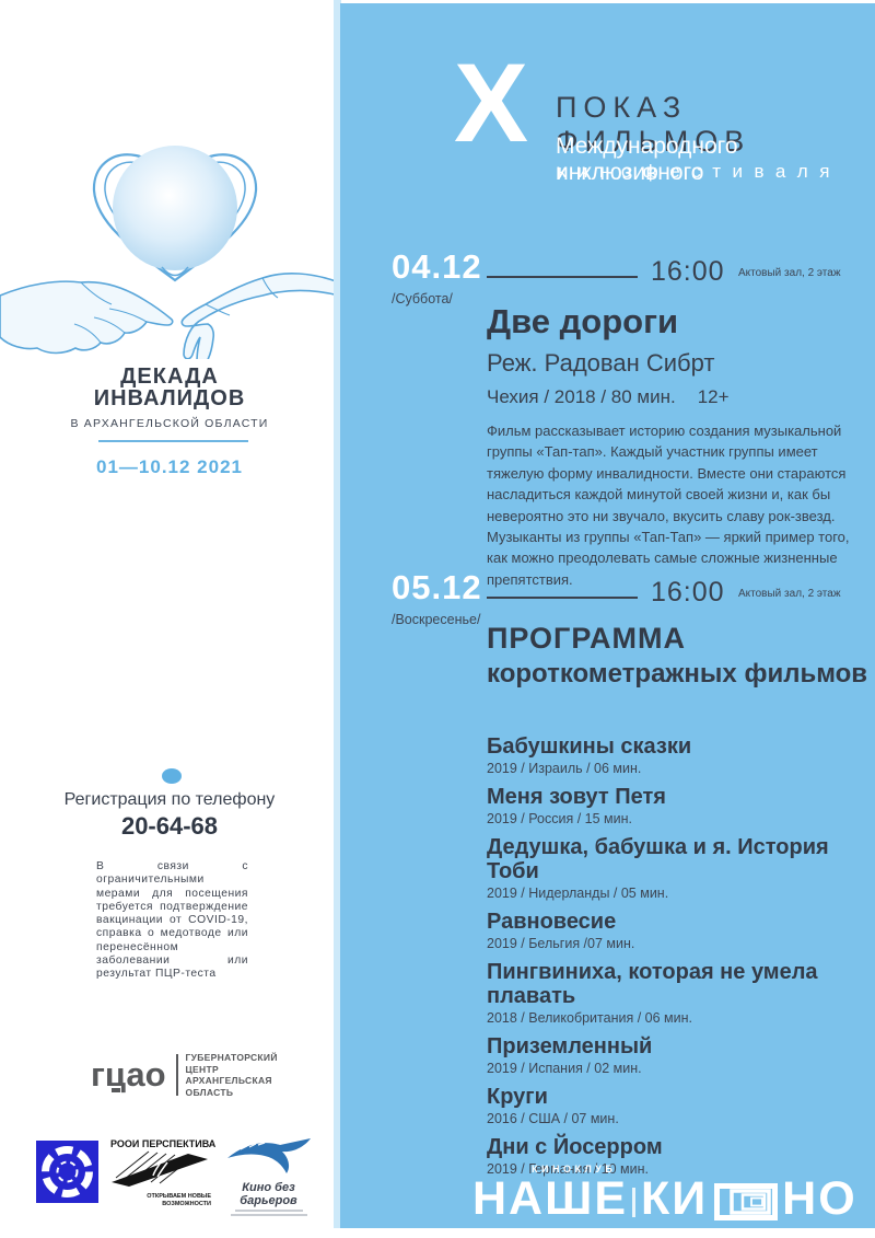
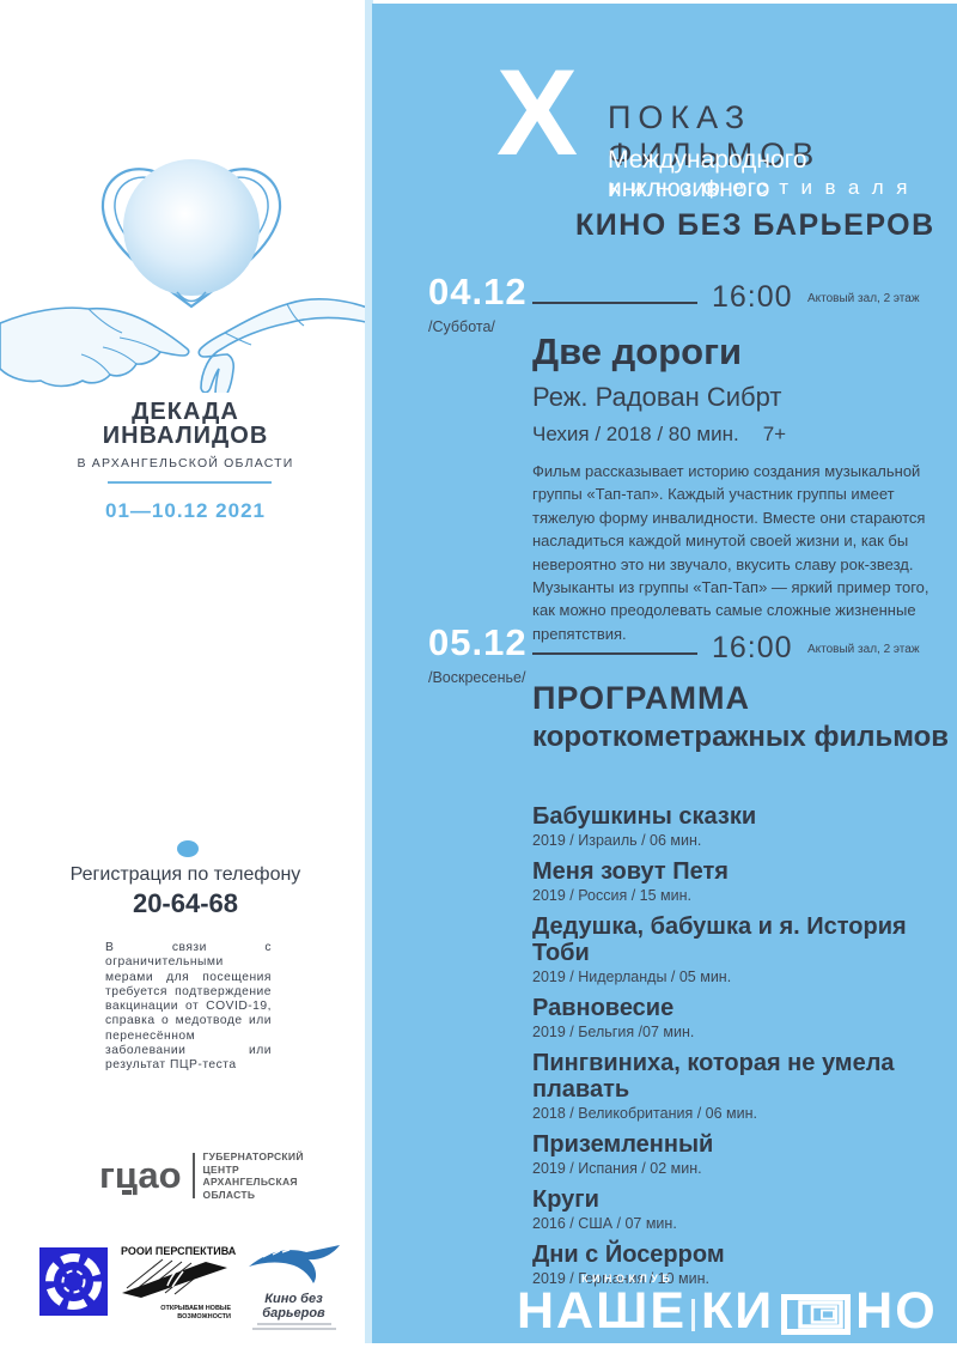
  ДЕКАДА
  ИНВАЛИДОВ
  В АРХАНГЕЛЬСКОЙ ОБЛАСТИ
  01—10.12 2021
  Регистрация по телефону
  20-64-68
  В связи с ограничительными мерами для посещения требуется подтверждение вакцинации от COVID-19, справка о медотводе или перенесённом заболевании или результат ПЦР-теста
  гцао
  ГУБЕРНАТОРСКИЙ
  ЦЕНТР
  АРХАНГЕЛЬСКАЯ
  ОБЛАСТЬ
  РООИ ПЕРСПЕКТИВА
  Кино без барьеров
  X
  ПОКАЗ ФИЛЬМОВ
  Международного инклюзивного
  кинофестиваля
+ КИНО БЕЗ БАРЬЕРОВ
  04.12
  /Суббота/
  16:00
  Актовый зал, 2 этаж
  Две дороги
  Реж. Радован Сибрт
- Чехия / 2018 / 80 мин. 12+
+ Чехия / 2018 / 80 мин. 7+
  Фильм рассказывает историю создания музыкальной группы «Тап-тап». Каждый участник группы имеет тяжелую форму инвалидности. Вместе они стараются насладиться каждой минутой своей жизни и, как бы невероятно это ни звучало, вкусить славу рок-звезд. Музыканты из группы «Тап-Тап» — яркий пример того, как можно преодолевать самые сложные жизненные препятствия.
  05.12
  /Воскресенье/
  16:00
  Актовый зал, 2 этаж
  ПРОГРАММА
  короткометражных фильмов
  Бабушкины сказки
  2019 / Израиль / 06 мин.
  Меня зовут Петя
  2019 / Россия / 15 мин.
  Дедушка, бабушка и я. История Тоби
  2019 / Нидерланды / 05 мин.
  Равновесие
  2019 / Бельгия /07 мин.
  Пингвиниха, которая не умела плавать
  2018 / Великобритания / 06 мин.
  Приземленный
  2019 / Испания / 02 мин.
  Круги
  2016 / США / 07 мин.
  Дни с Йосерром
  2019 / Германия / 10 мин.
  КИНОКЛУБ
  НАШЕ
  КИ
  НО
